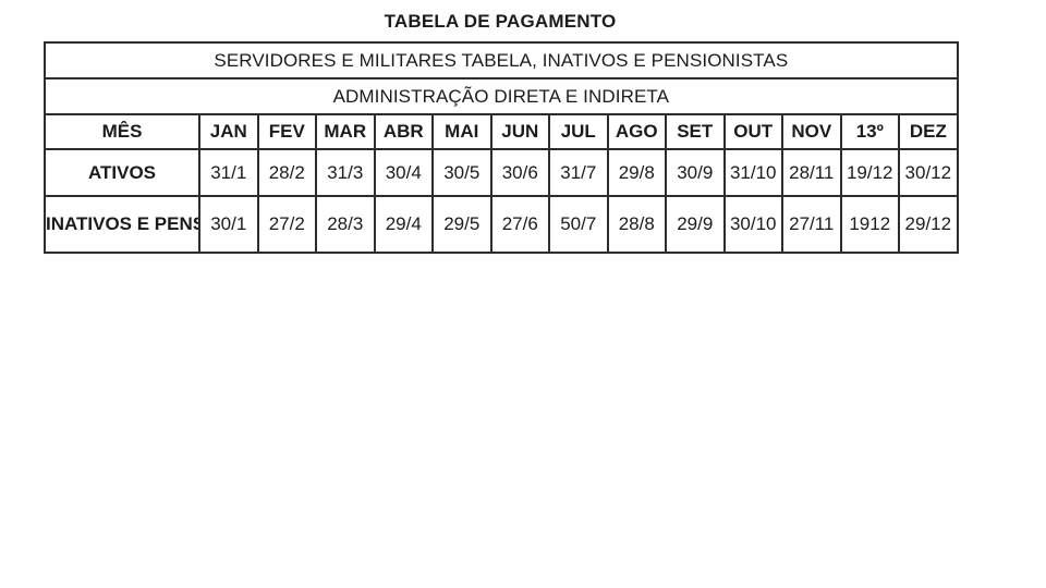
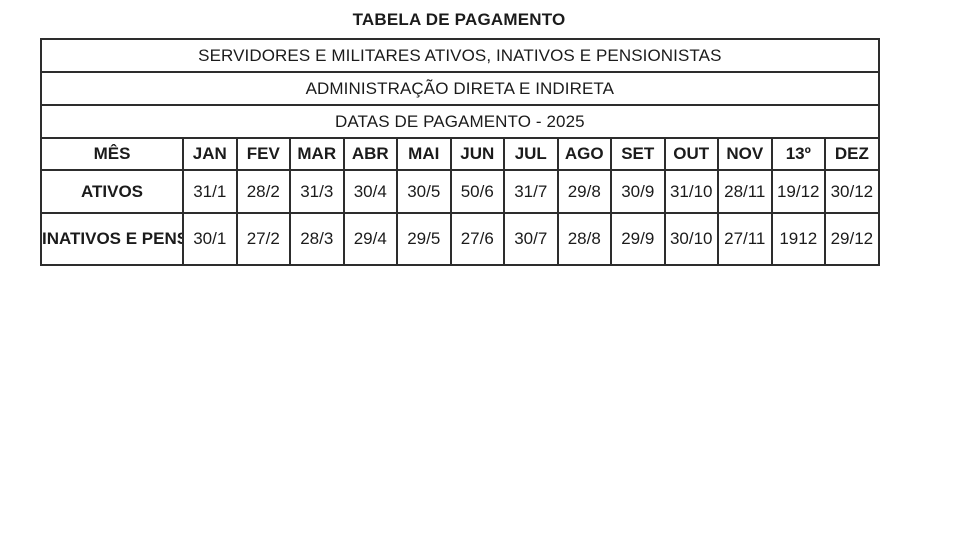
  TABELA DE PAGAMENTO
- SERVIDORES E MILITARES TABELA, INATIVOS E PENSIONISTAS
+ SERVIDORES E MILITARES ATIVOS, INATIVOS E PENSIONISTAS
  ADMINISTRAÇÃO DIRETA E INDIRETA
+ DATAS DE PAGAMENTO - 2025
  MÊS	JAN	FEV	MAR	ABR	MAI	JUN	JUL	AGO	SET	OUT	NOV	13º	DEZ
- ATIVOS	31/1	28/2	31/3	30/4	30/5	30/6	31/7	29/8	30/9	31/10	28/11	19/12	30/12
+ ATIVOS	31/1	28/2	31/3	30/4	30/5	50/6	31/7	29/8	30/9	31/10	28/11	19/12	30/12
- INATIVOS E PENS	30/1	27/2	28/3	29/4	29/5	27/6	50/7	28/8	29/9	30/10	27/11	1912	29/12
+ INATIVOS E PENS	30/1	27/2	28/3	29/4	29/5	27/6	30/7	28/8	29/9	30/10	27/11	1912	29/12
